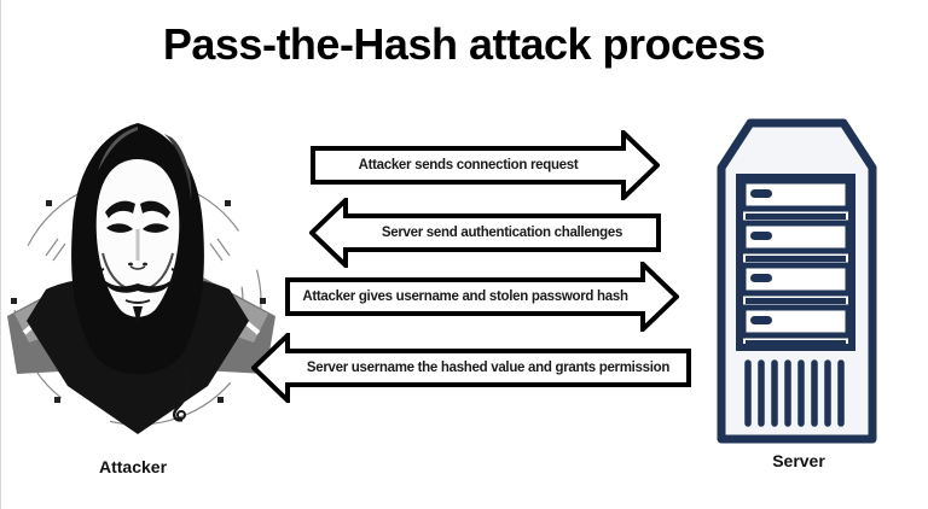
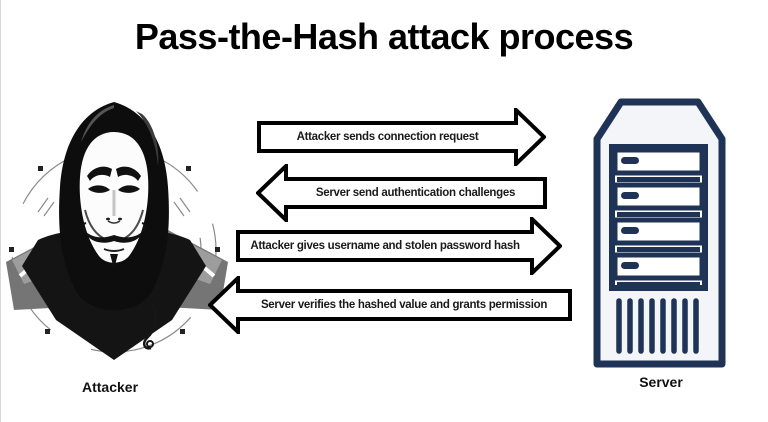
  Pass-the-Hash attack process
  Attacker
  Server
  Attacker sends connection request
  Server send authentication challenges
  Attacker gives username and stolen password hash
- Server username the hashed value and grants permission
+ Server verifies the hashed value and grants permission
